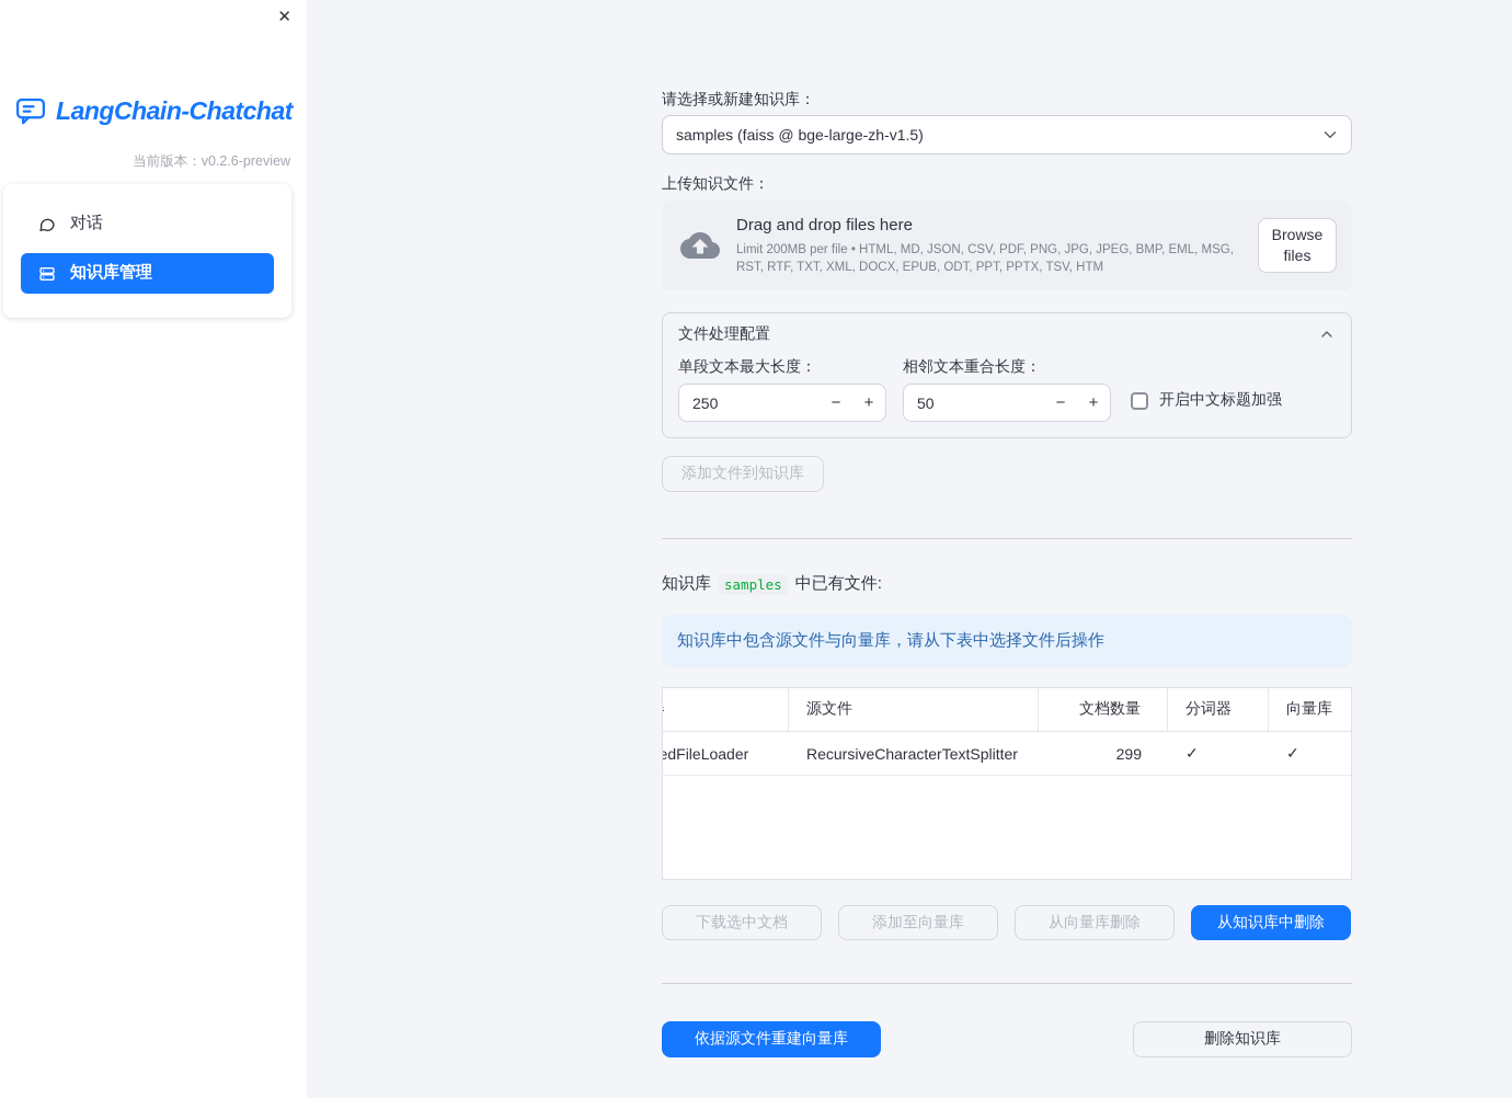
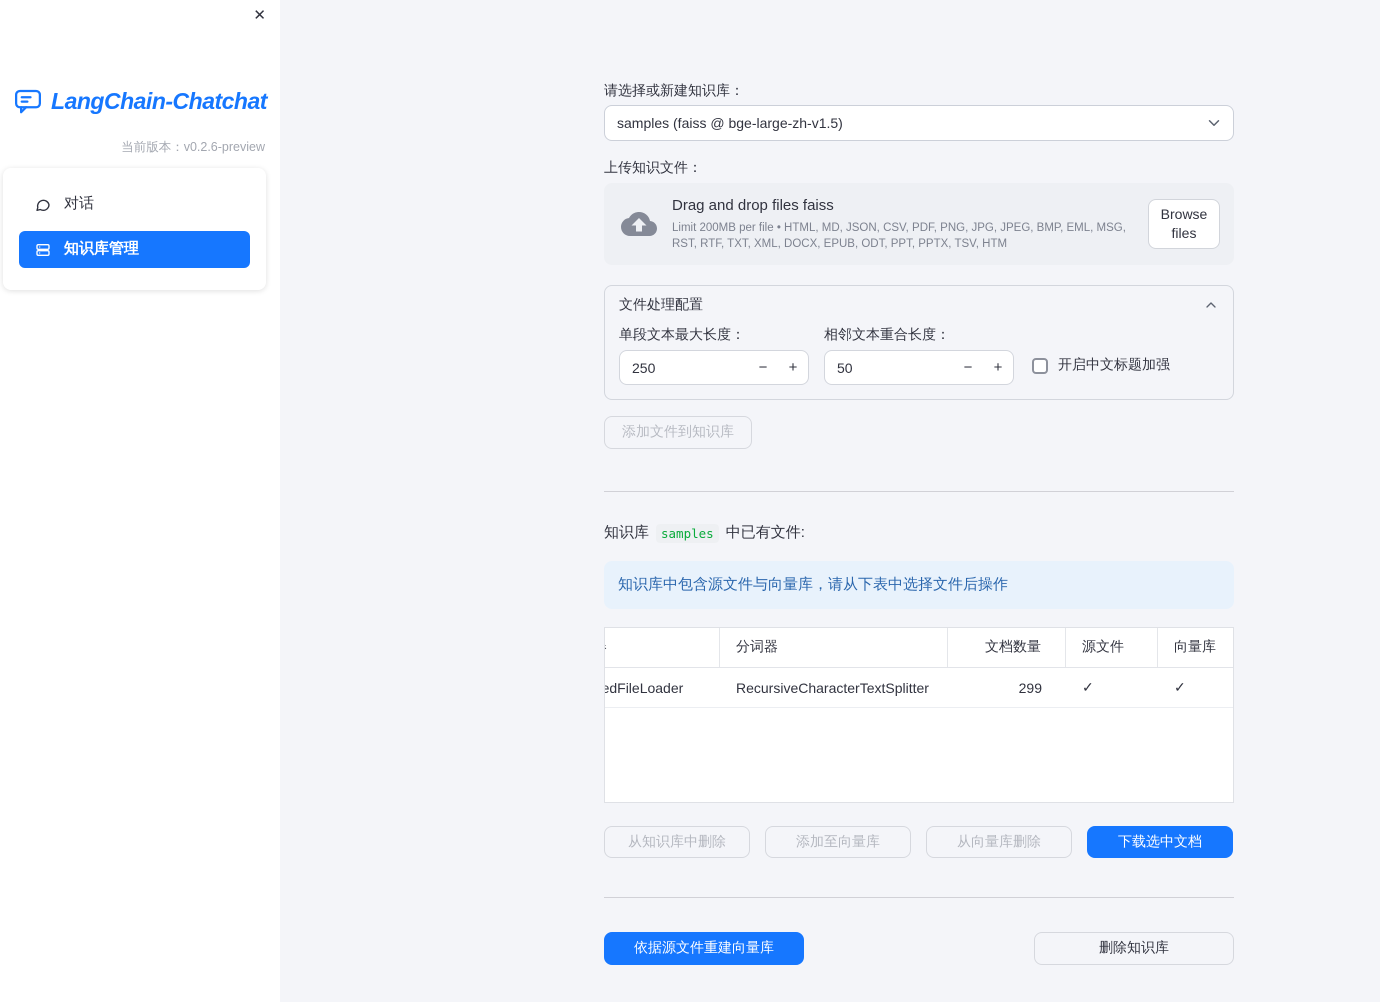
  ✕
  LangChain-Chatchat
  当前版本：v0.2.6-preview
  对话
  知识库管理
  请选择或新建知识库：
  samples (faiss @ bge-large-zh-v1.5)
  上传知识文件：
- Drag and drop files here
+ Drag and drop files faiss
  Limit 200MB per file • HTML, MD, JSON, CSV, PDF, PNG, JPG, JPEG, BMP, EML, MSG, RST, RTF, TXT, XML, DOCX, EPUB, ODT, PPT, PPTX, TSV, HTM
  Browse files
  文件处理配置
  单段文本最大长度：
  相邻文本重合长度：
  250
  −
  +
  50
  −
  +
  开启中文标题加强
  添加文件到知识库
  知识库
  samples
  中已有文件:
  知识库中包含源文件与向量库，请从下表中选择文件后操作
- 源文件
+ 分词器
  文档数量
- 分词器
+ 源文件
  向量库
  RecursiveCharacterTextSplitter
  299
  ✓
  ✓
- 下载选中文档
+ 从知识库中删除
  添加至向量库
  从向量库删除
- 从知识库中删除
+ 下载选中文档
  依据源文件重建向量库
  删除知识库
